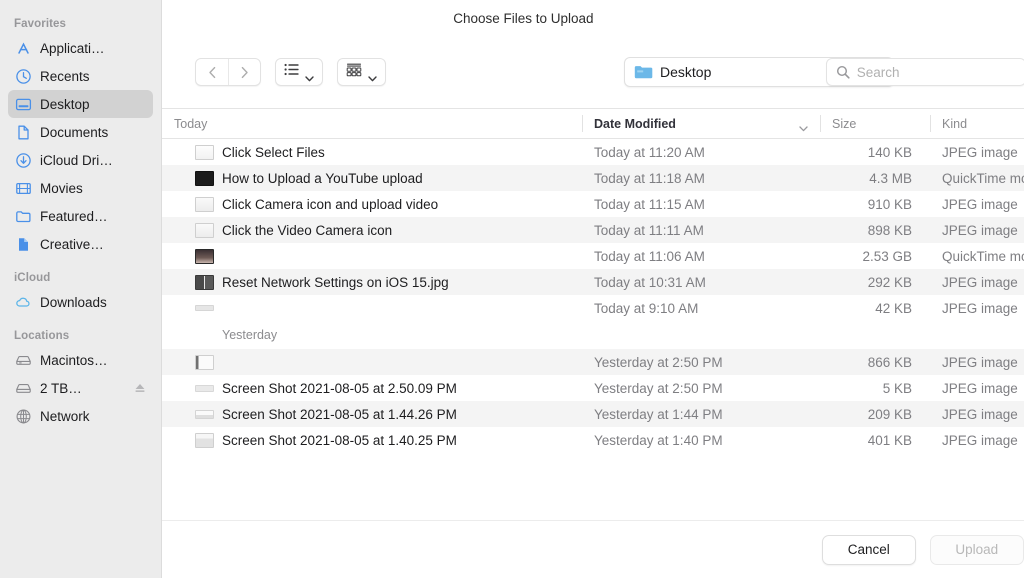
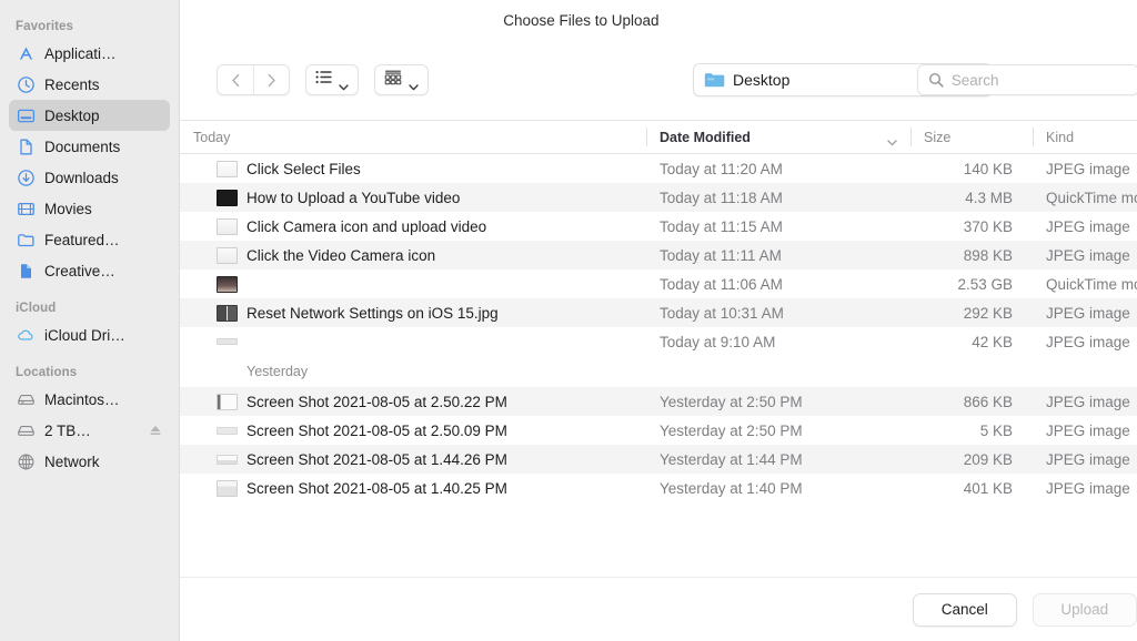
  Favorites
  Applicati…
  Recents
  Desktop
  Documents
- iCloud Dri…
+ Downloads
  Movies
  Featured…
  Creative…
  iCloud
- Downloads
+ iCloud Dri…
  Locations
  Macintos…
  2 TB…
  Network
  Choose Files to Upload
  Desktop
  Search
  Today
  Date Modified
  Size
  Kind
  Click Select Files
  Today at 11:20 AM
  140 KB
  JPEG image
- How to Upload a YouTube upload
+ How to Upload a YouTube video
  Today at 11:18 AM
  4.3 MB
  QuickTime m
  Click Camera icon and upload video
  Today at 11:15 AM
- 910 KB
+ 370 KB
  JPEG image
  Click the Video Camera icon
  Today at 11:11 AM
  898 KB
  JPEG image
  Today at 11:06 AM
  2.53 GB
  QuickTime m
  Reset Network Settings on iOS 15.jpg
  Today at 10:31 AM
  292 KB
  JPEG image
  Today at 9:10 AM
  42 KB
  JPEG image
  Yesterday
+ Screen Shot 2021-08-05 at 2.50.22 PM
  Yesterday at 2:50 PM
  866 KB
  JPEG image
  Screen Shot 2021-08-05 at 2.50.09 PM
  Yesterday at 2:50 PM
  5 KB
  JPEG image
  Screen Shot 2021-08-05 at 1.44.26 PM
  Yesterday at 1:44 PM
  209 KB
  JPEG image
  Screen Shot 2021-08-05 at 1.40.25 PM
  Yesterday at 1:40 PM
  401 KB
  JPEG image
  Cancel
  Upload
